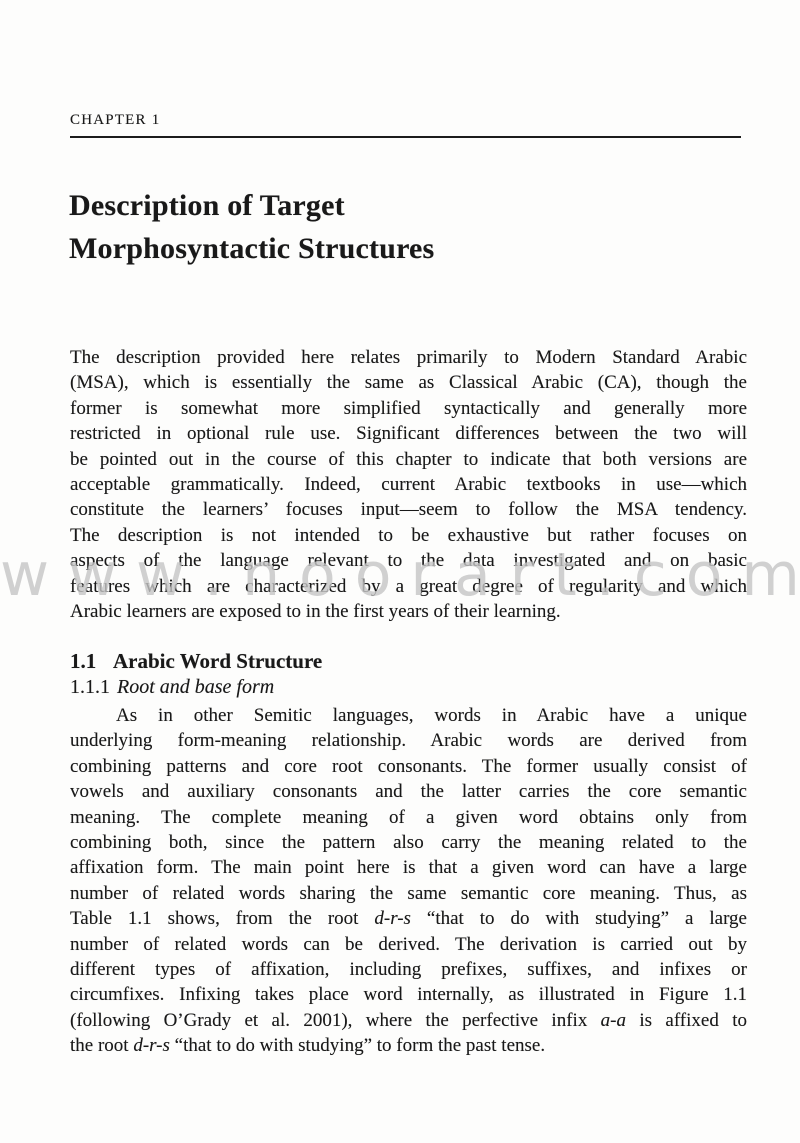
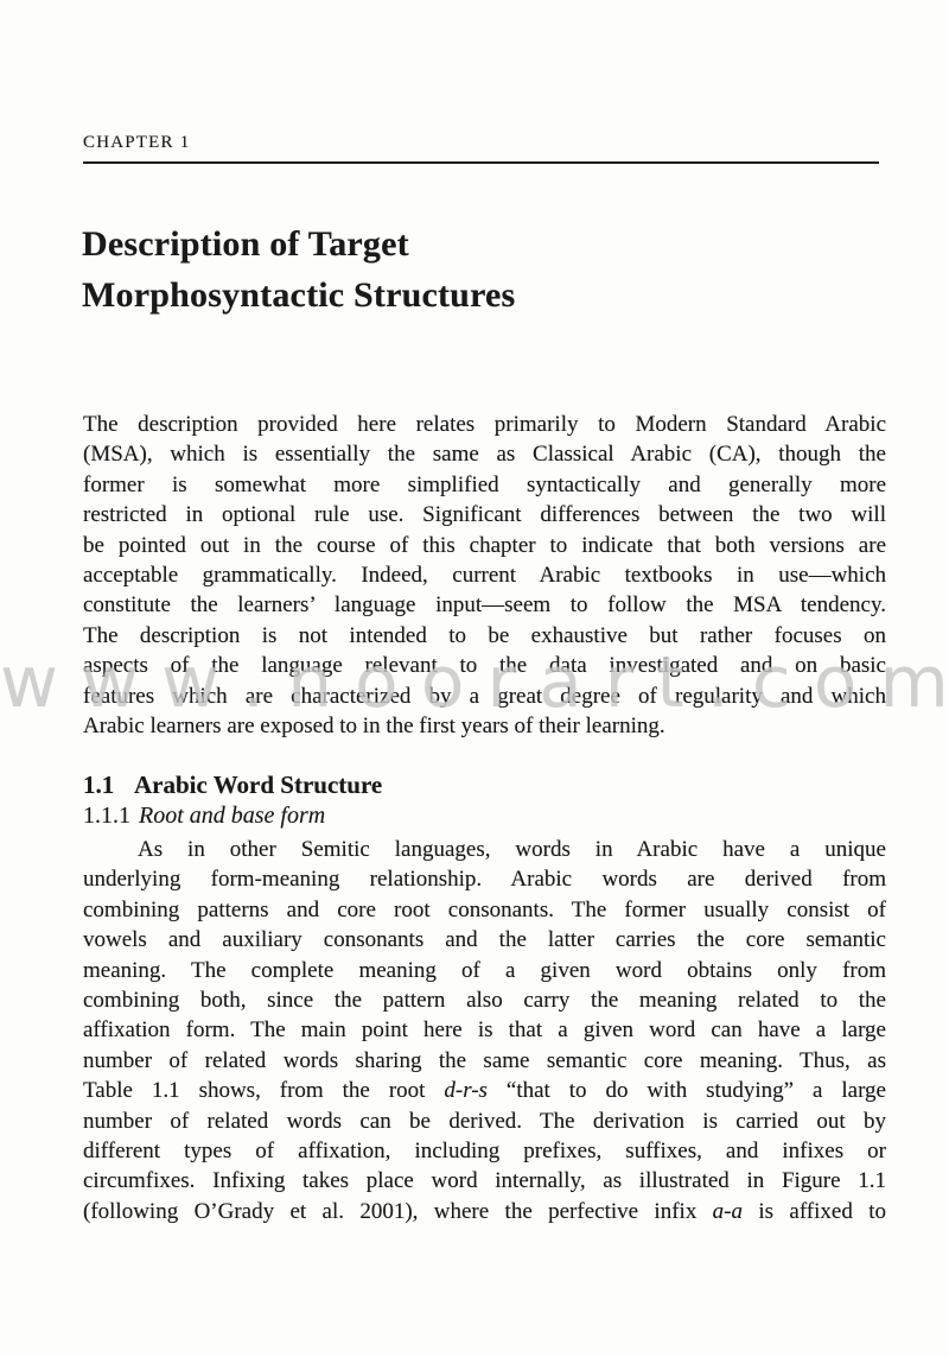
  CHAPTER 1
  Description of Target
  Morphosyntactic Structures
  The description provided here relates primarily to Modern Standard Arabic
  (MSA), which is essentially the same as Classical Arabic (CA), though the
  former is somewhat more simplified syntactically and generally more
  restricted in optional rule use. Significant differences between the two will
  be pointed out in the course of this chapter to indicate that both versions are
  acceptable grammatically. Indeed, current Arabic textbooks in use—which
- constitute the learners’ focuses input—seem to follow the MSA tendency.
+ constitute the learners’ language input—seem to follow the MSA tendency.
  The description is not intended to be exhaustive but rather focuses on
  aspects of the language relevant to the data investigated and on basic
  features which are characterized by a great degree of regularity and which
  Arabic learners are exposed to in the first years of their learning.
  w
  w
  w
  .
  n
  o
  o
  r
  a
  r
  t
  .
  c
  o
  m
  1.1 Arabic Word Structure
  1.1.1 Root and base form
  As in other Semitic languages, words in Arabic have a unique
  underlying form-meaning relationship. Arabic words are derived from
  combining patterns and core root consonants. The former usually consist of
  vowels and auxiliary consonants and the latter carries the core semantic
  meaning. The complete meaning of a given word obtains only from
  combining both, since the pattern also carry the meaning related to the
  affixation form. The main point here is that a given word can have a large
  number of related words sharing the same semantic core meaning. Thus, as
  Table 1.1 shows, from the root d-r-s “that to do with studying” a large
  number of related words can be derived. The derivation is carried out by
  different types of affixation, including prefixes, suffixes, and infixes or
  circumfixes. Infixing takes place word internally, as illustrated in Figure 1.1
  (following O’Grady et al. 2001), where the perfective infix a-a is affixed to
- the root d-r-s “that to do with studying” to form the past tense.
